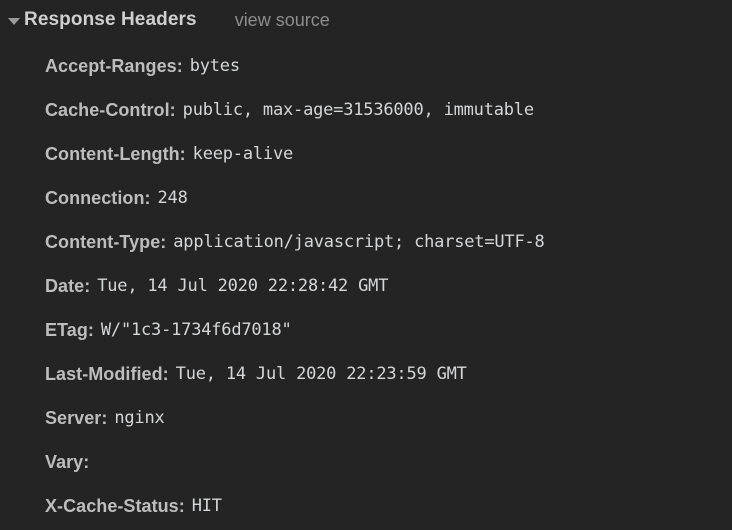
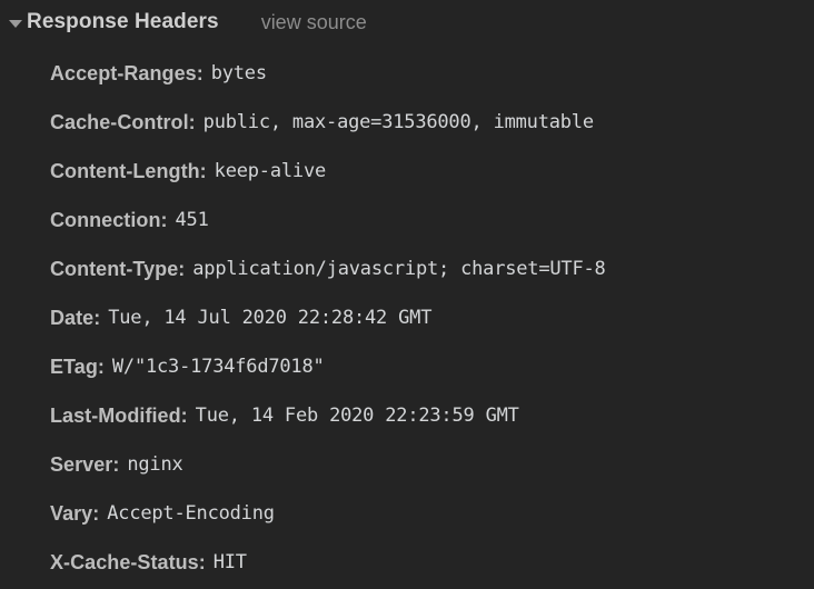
  Response Headers
  view source
  Accept-Ranges
  :
  bytes
  Cache-Control
  :
  public, max-age=31536000, immutable
  Content-Length
  :
  keep-alive
  Connection
  :
- 248
+ 451
  Content-Type
  :
  application/javascript; charset=UTF-8
  Date
  :
  Tue, 14 Jul 2020 22:28:42 GMT
  ETag
  :
  W/"1c3-1734f6d7018"
  Last-Modified
  :
- Tue, 14 Jul 2020 22:23:59 GMT
+ Tue, 14 Feb 2020 22:23:59 GMT
  Server
  :
  nginx
  Vary
  :
+ Accept-Encoding
  X-Cache-Status
  :
  HIT
